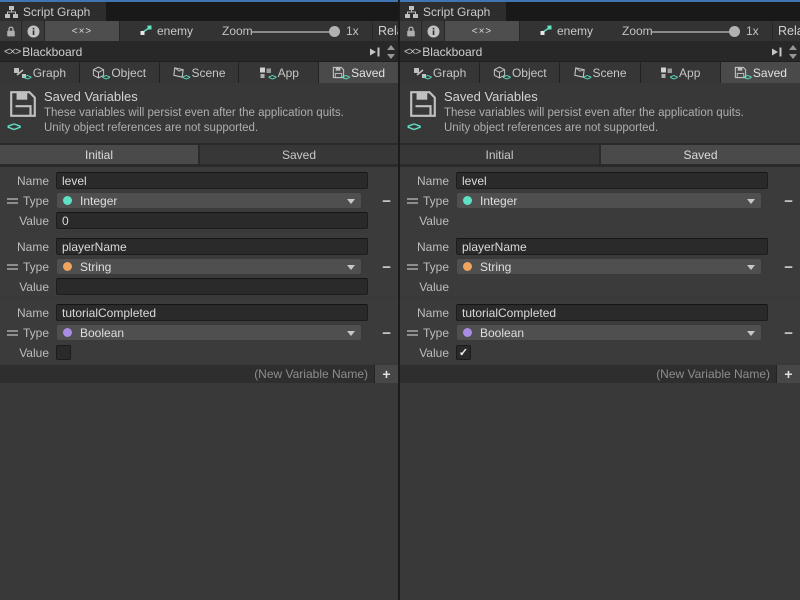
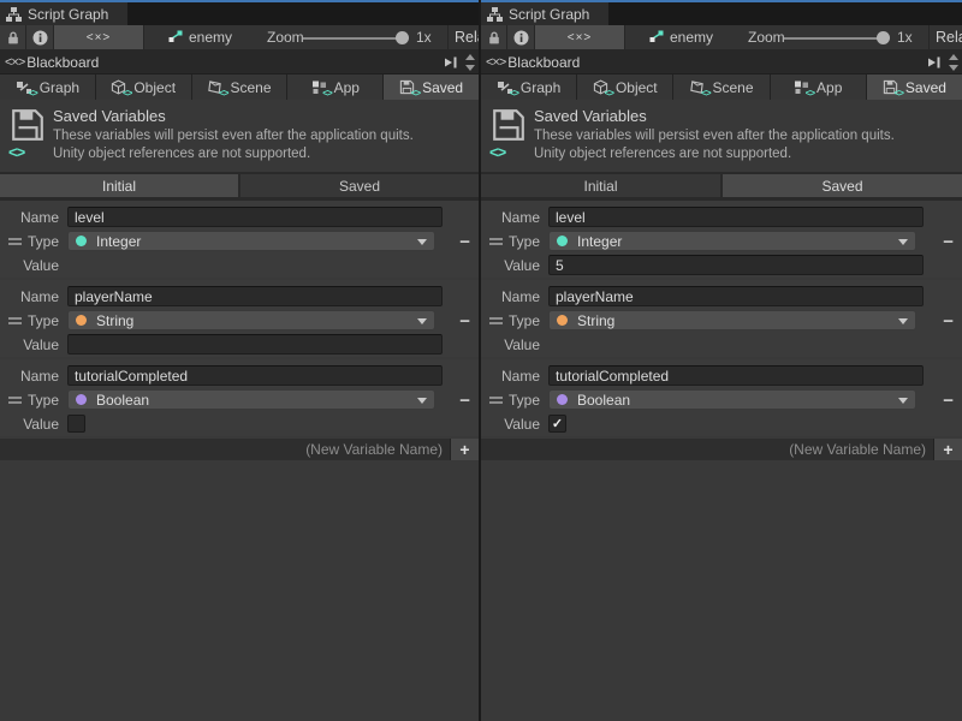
  Script Graph
  <×>
  enemy
  Zoom
  1x
  Rel
  <×>
  Blackboard
  Graph
  Object
  Scene
  App
  Saved
  Saved Variables
  These variables will persist even after the application quits.
  Unity object references are not supported.
  Initial
  Saved
  Name
  level
  Type
  Integer
  Value
- 0
  −
  Name
  playerName
  Type
  String
  Value
  −
  Name
  tutorialCompleted
  Type
  Boolean
  Value
  −
  (New Variable Name)
  +
  Script Graph
  <×>
  enemy
  Zoom
  1x
  Rel
  <×>
  Blackboard
  Graph
  Object
  Scene
  App
  Saved
  Saved Variables
  These variables will persist even after the application quits.
  Unity object references are not supported.
  Initial
  Saved
  Name
  level
  Type
  Integer
  Value
+ 5
  −
  Name
  playerName
  Type
  String
  Value
  −
  Name
  tutorialCompleted
  Type
  Boolean
  Value
  ✓
  −
  (New Variable Name)
  +
